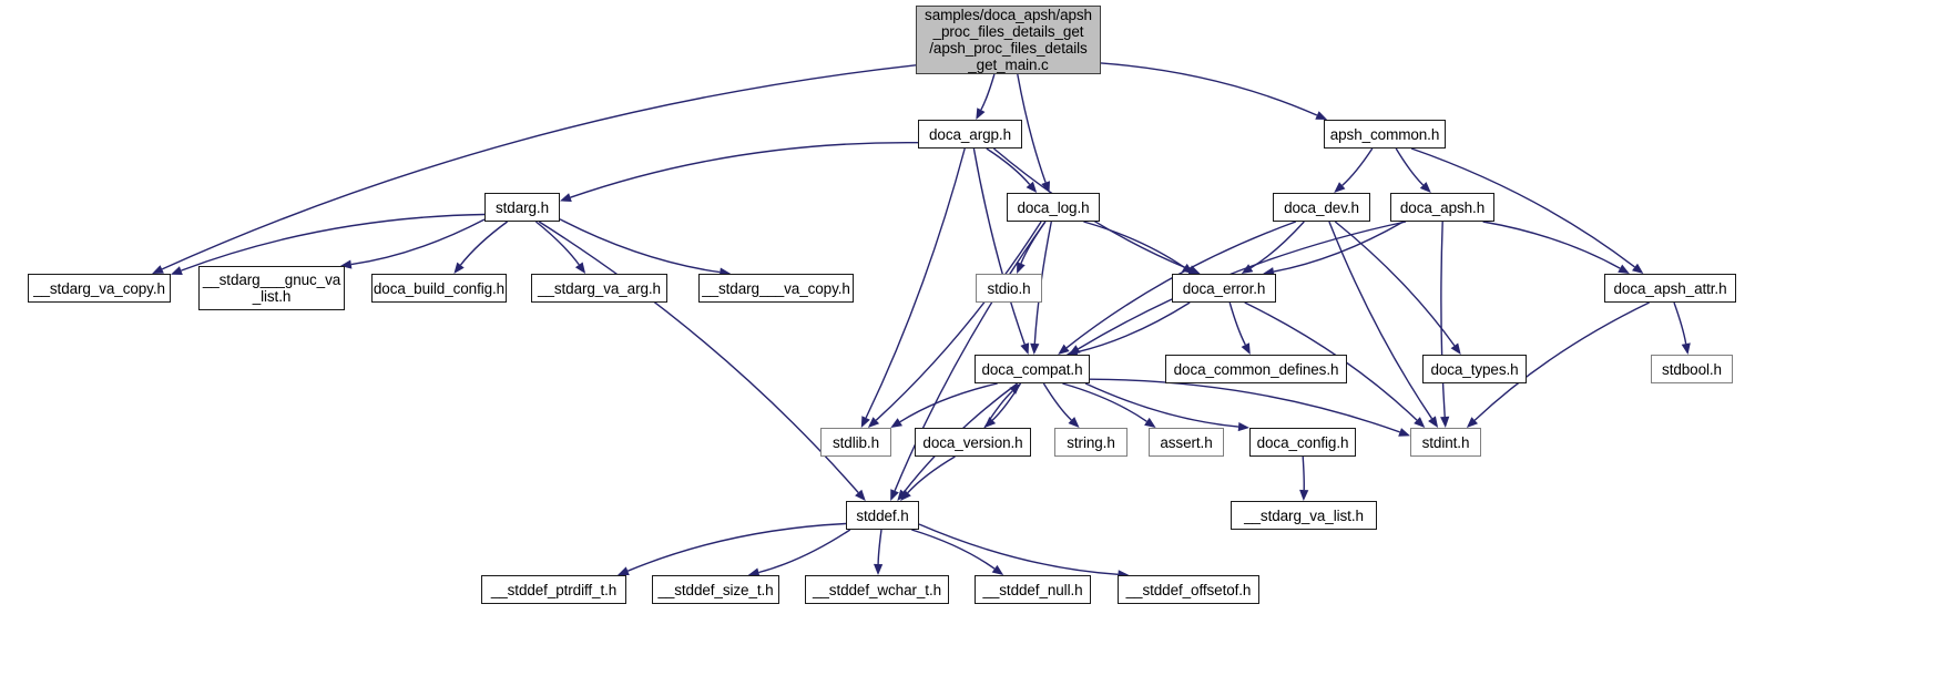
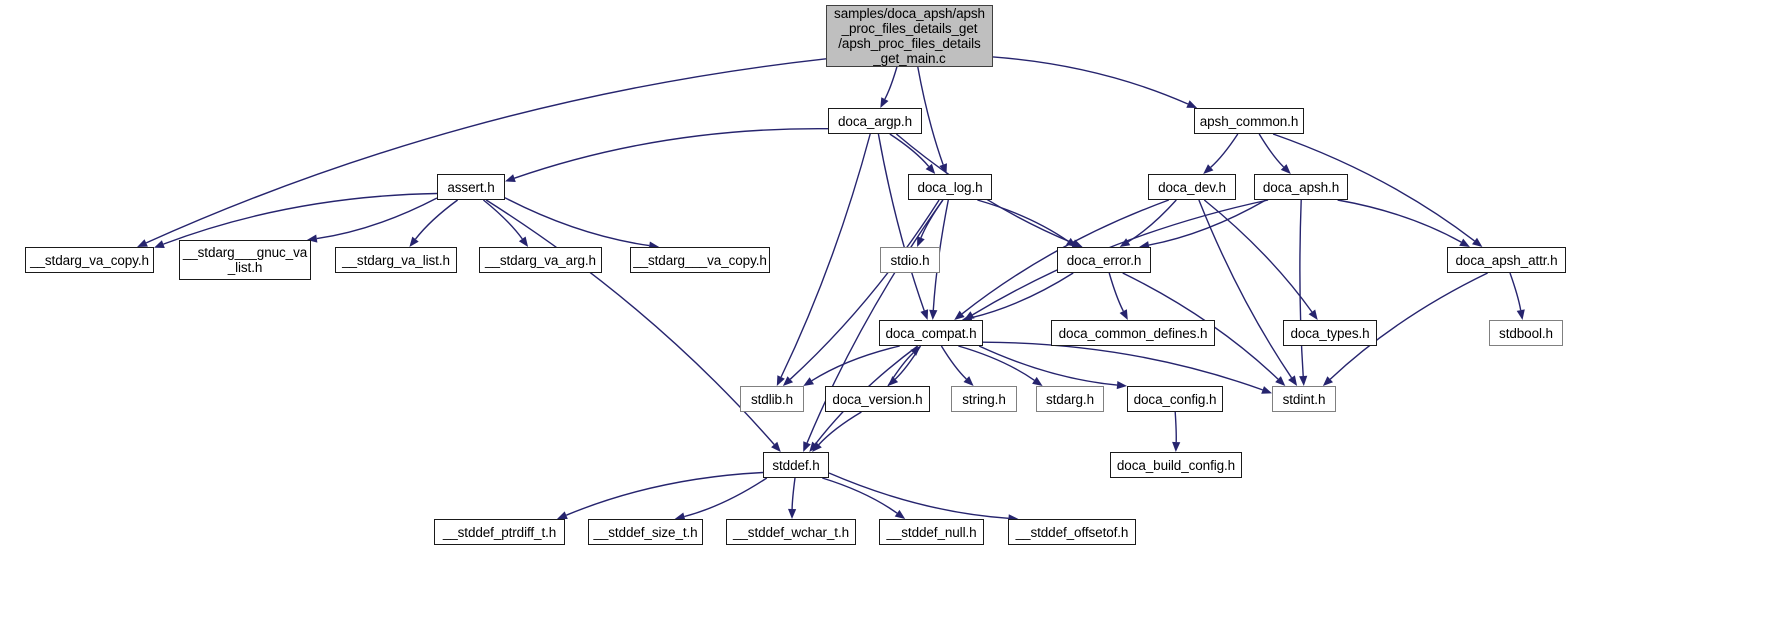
  samples/doca_apsh/apsh
  _proc_files_details_get
  /apsh_proc_files_details
  _get_main.c
  doca_argp.h
  apsh_common.h
- stdarg.h
+ assert.h
  doca_log.h
  doca_dev.h
  doca_apsh.h
  __stdarg_va_copy.h
  __stdarg___gnuc_va
  _list.h
- doca_build_config.h
+ __stdarg_va_list.h
  __stdarg_va_arg.h
  __stdarg___va_copy.h
  stdio.h
  doca_error.h
  doca_apsh_attr.h
  doca_compat.h
  doca_common_defines.h
  doca_types.h
  stdbool.h
  stdlib.h
  doca_version.h
  string.h
- assert.h
+ stdarg.h
  doca_config.h
  stdint.h
  stddef.h
- __stdarg_va_list.h
+ doca_build_config.h
  __stddef_ptrdiff_t.h
  __stddef_size_t.h
  __stddef_wchar_t.h
  __stddef_null.h
  __stddef_offsetof.h
